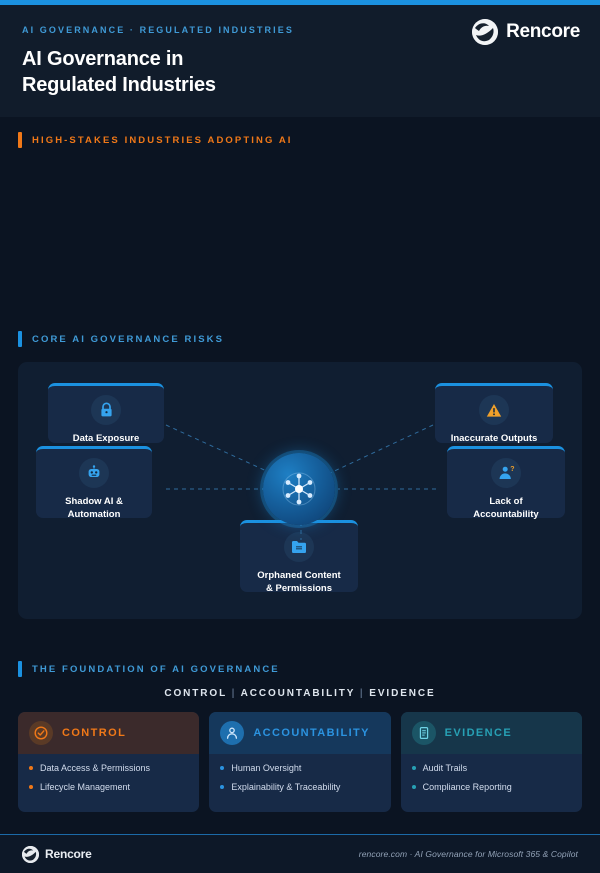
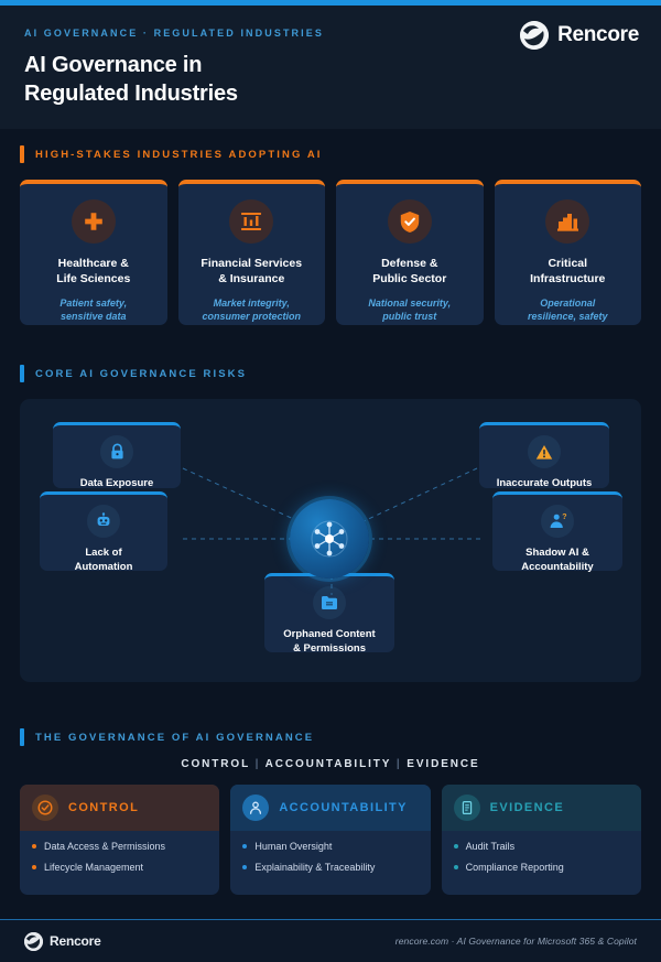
  AI GOVERNANCE · REGULATED INDUSTRIES
  AI Governance in
  Regulated Industries
  Rencore
  HIGH-STAKES INDUSTRIES ADOPTING AI
+ Healthcare &
+ Life Sciences
+ Patient safety,
+ sensitive data
+ Financial Services
+ & Insurance
+ Market integrity,
+ consumer protection
+ Defense &
+ Public Sector
+ National security,
+ public trust
+ Critical
+ Infrastructure
+ Operational
+ resilience, safety
  CORE AI GOVERNANCE RISKS
  Data Exposure
- Shadow AI &
+ Lack of
  Automation
  Inaccurate Outputs
- Lack of
+ Shadow AI &
  Accountability
  Orphaned Content
  & Permissions
- THE FOUNDATION OF AI GOVERNANCE
+ THE GOVERNANCE OF AI GOVERNANCE
  CONTROL | ACCOUNTABILITY | EVIDENCE
  CONTROL
  Data Access & Permissions
  Lifecycle Management
  ACCOUNTABILITY
  Human Oversight
  Explainability & Traceability
  EVIDENCE
  Audit Trails
  Compliance Reporting
  Rencore
  rencore.com · AI Governance for Microsoft 365 & Copilot
